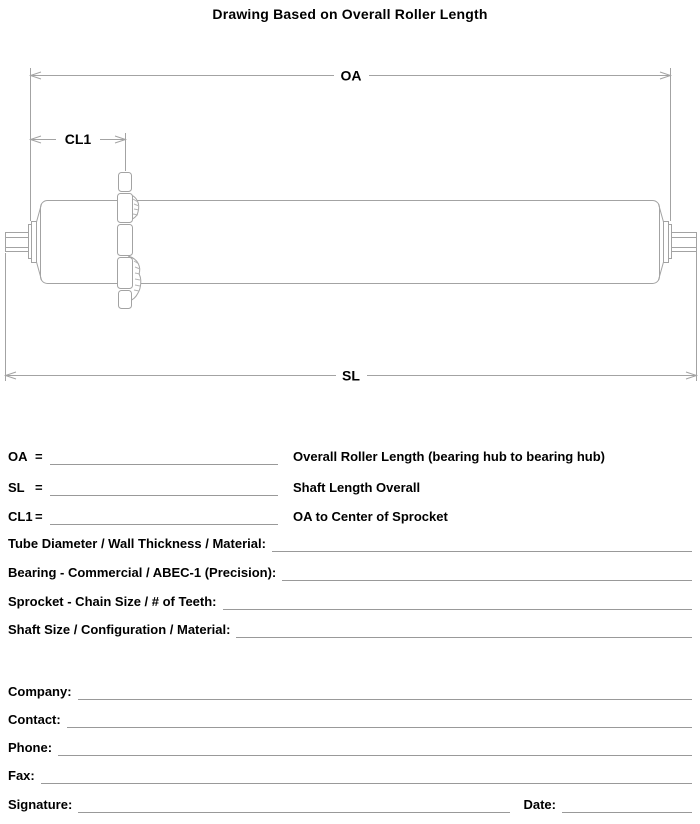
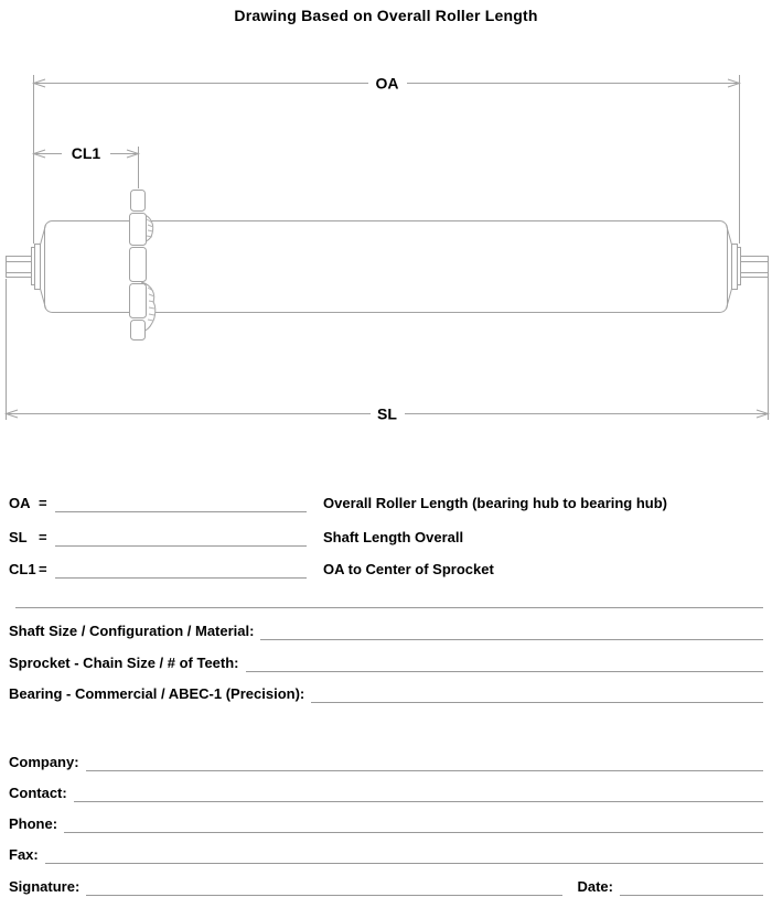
  Drawing Based on Overall Roller Length
  OA
  CL1
  SL
  OA
  =
  Overall Roller Length (bearing hub to bearing hub)
  SL
  =
  Shaft Length Overall
  CL1
  =
  OA to Center of Sprocket
- Tube Diameter / Wall Thickness / Material:
- Bearing - Commercial / ABEC-1 (Precision):
+ Shaft Size / Configuration / Material:
  Sprocket - Chain Size / # of Teeth:
- Shaft Size / Configuration / Material:
+ Bearing - Commercial / ABEC-1 (Precision):
  Company:
  Contact:
  Phone:
  Fax:
  Signature:
  Date:
